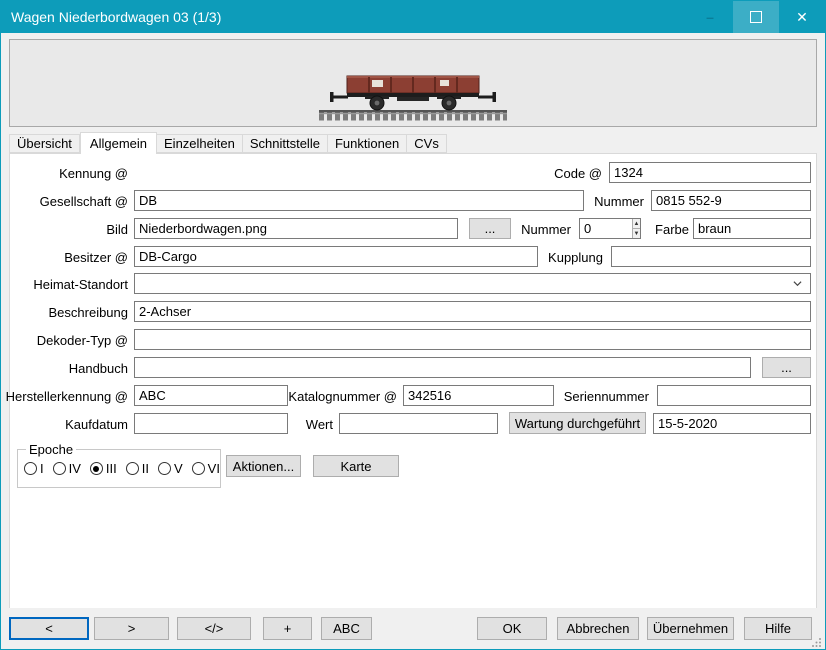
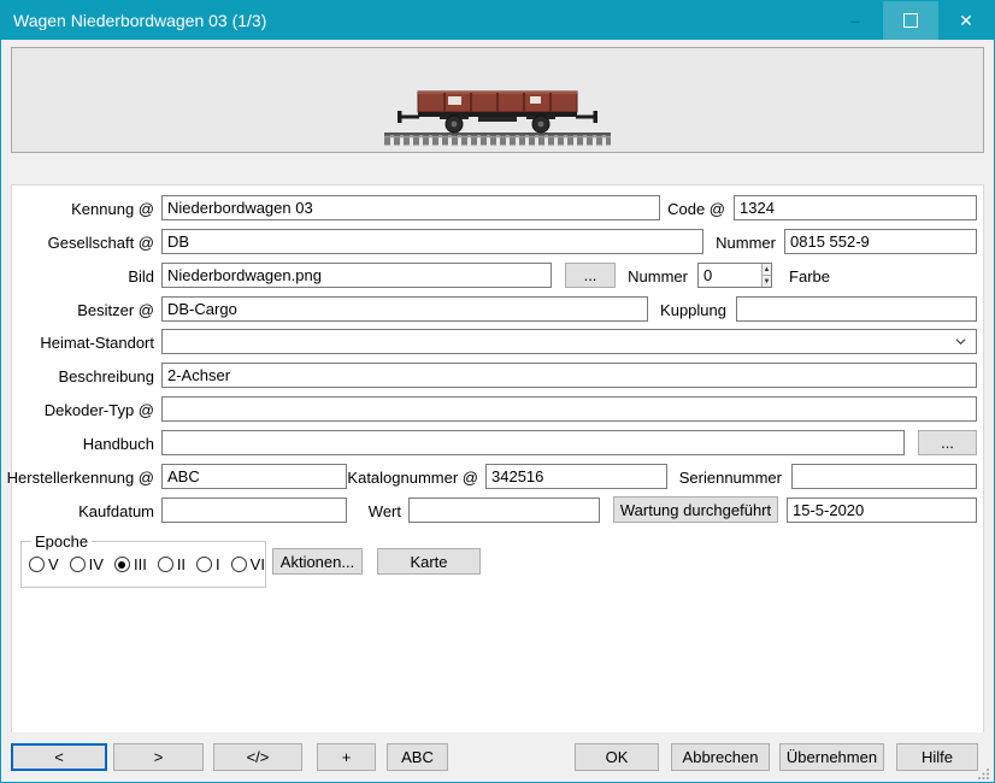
  Wagen Niederbordwagen 03 (1/3)
  –
  ✕
- Übersicht
- Allgemein
- Einzelheiten
- Schnittstelle
- Funktionen
- CVs
  Kennung @
+ Niederbordwagen 03
  Code @
  1324
  Gesellschaft @
  DB
  Nummer
  0815 552-9
  Bild
  Niederbordwagen.png
  ...
  Nummer
  0
  Farbe
- braun
  Besitzer @
  DB-Cargo
  Kupplung
  Heimat-Standort
  Beschreibung
  2-Achser
  Dekoder-Typ @
  Handbuch
  ...
  Herstellerkennung @
  ABC
  Katalognummer @
  342516
  Seriennummer
  Kaufdatum
  Wert
  Wartung durchgeführt
  15-5-2020
  Epoche
- I
+ V
  IV
  III
  II
- V
+ I
  VI
  Aktionen...
  Karte
  <
  >
  </>
  +
  ABC
  OK
  Abbrechen
  Übernehmen
  Hilfe
